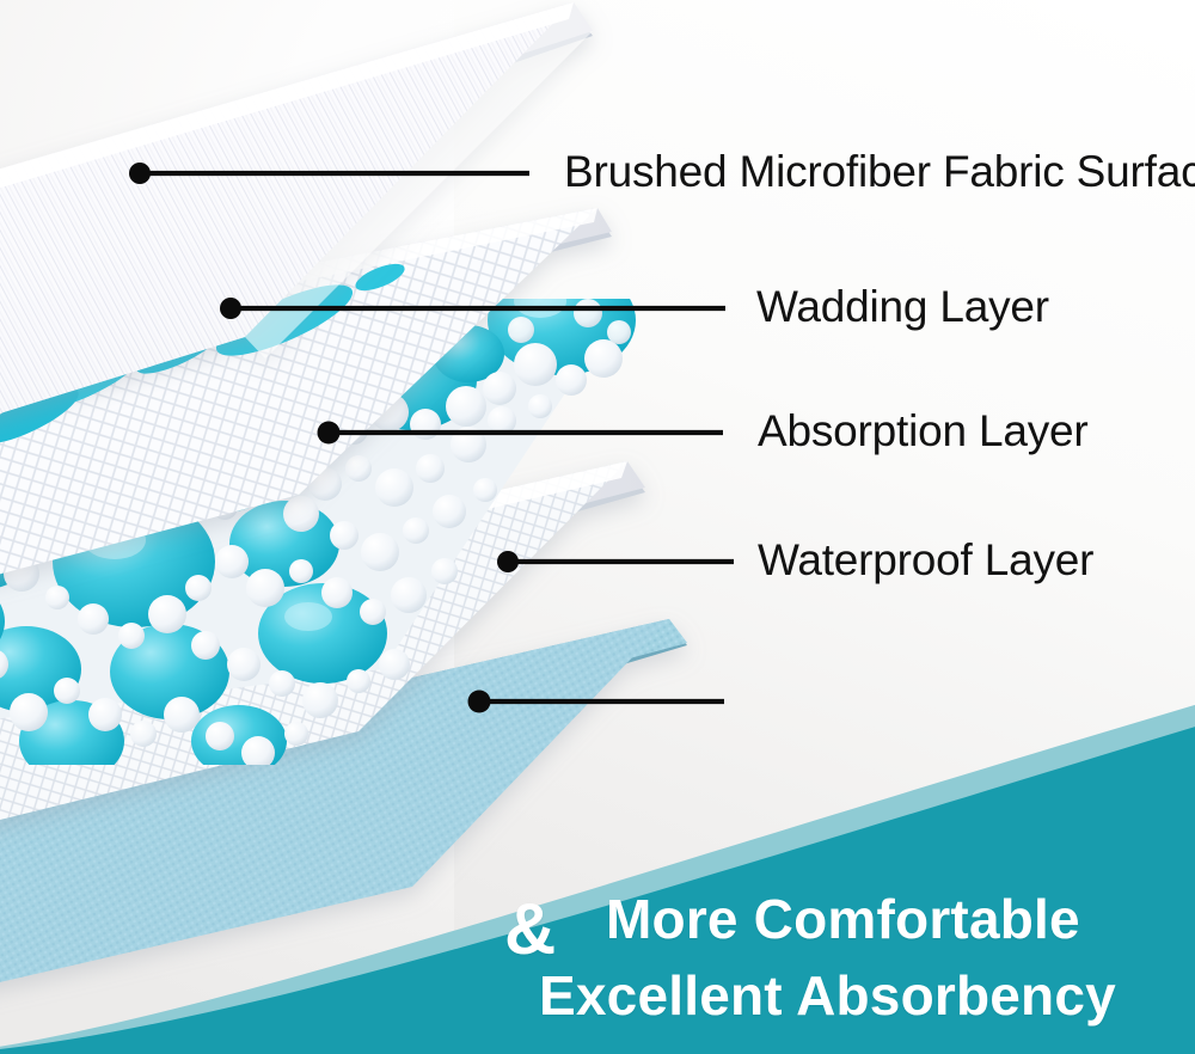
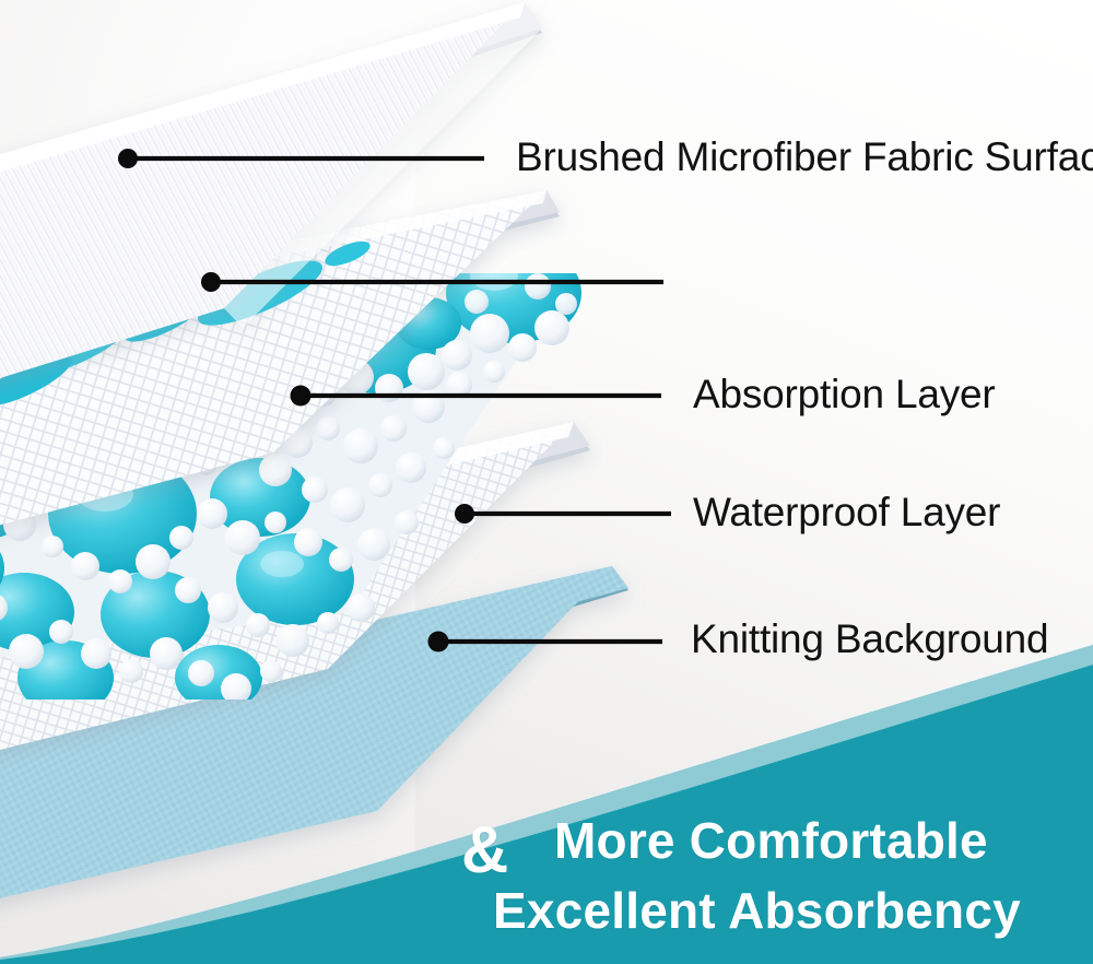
  Brushed Microfiber Fabric Surfac
- Wadding Layer
  Absorption Layer
  Waterproof Layer
+ Knitting Background
  &
  More Comfortable
  Excellent Absorbency
